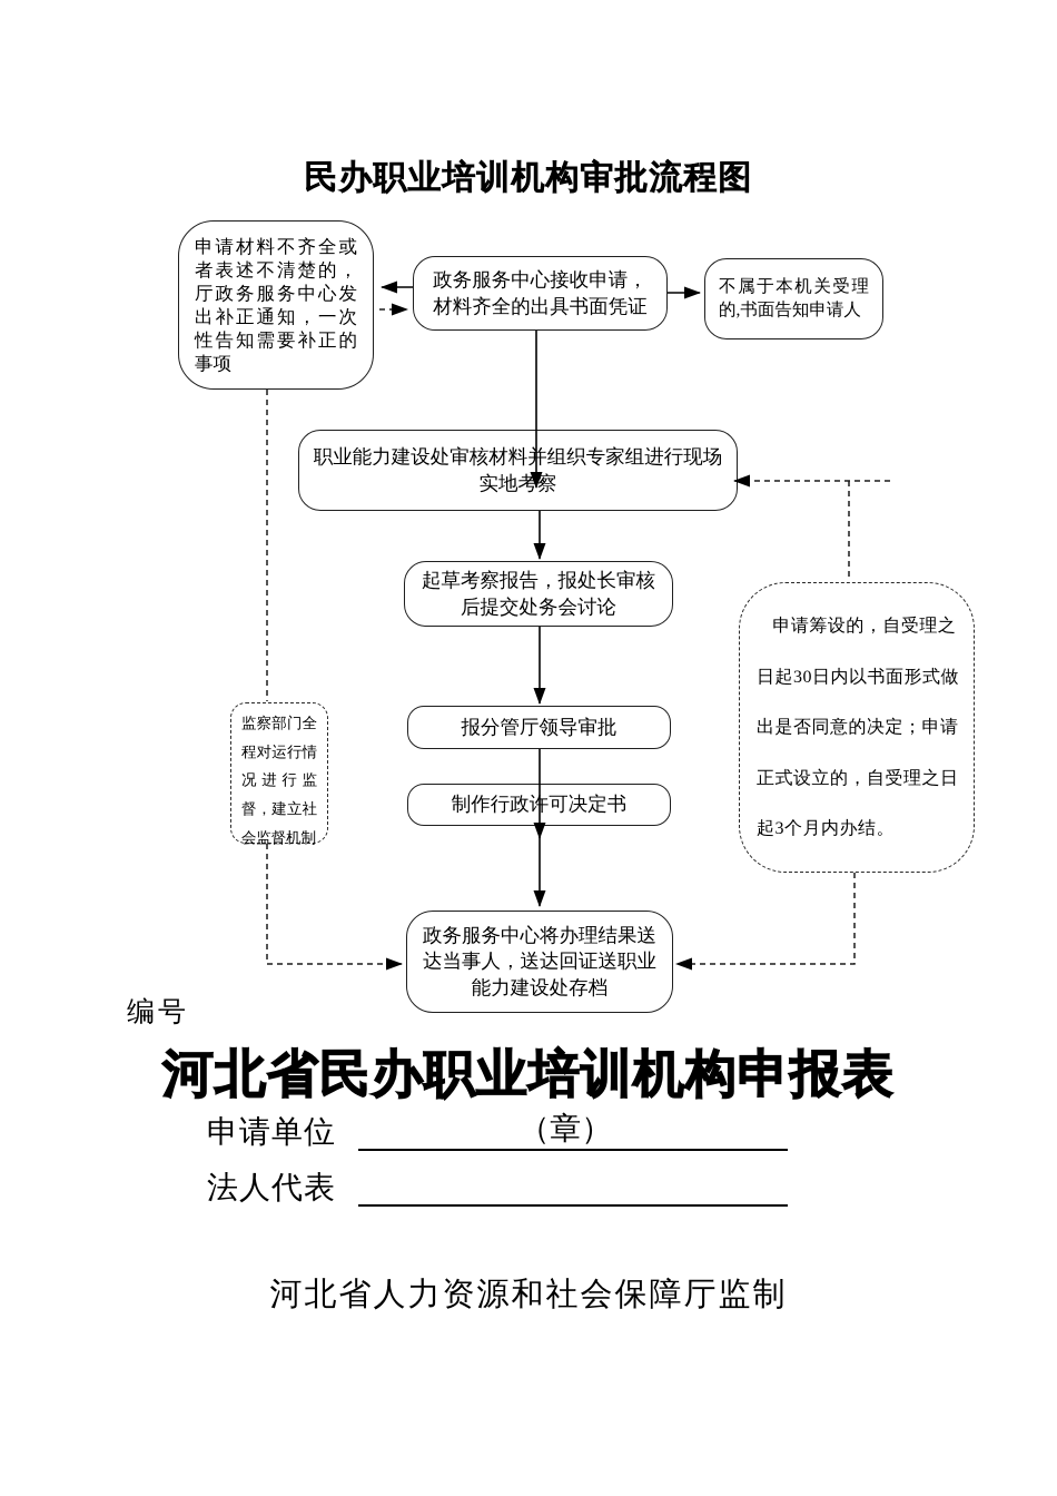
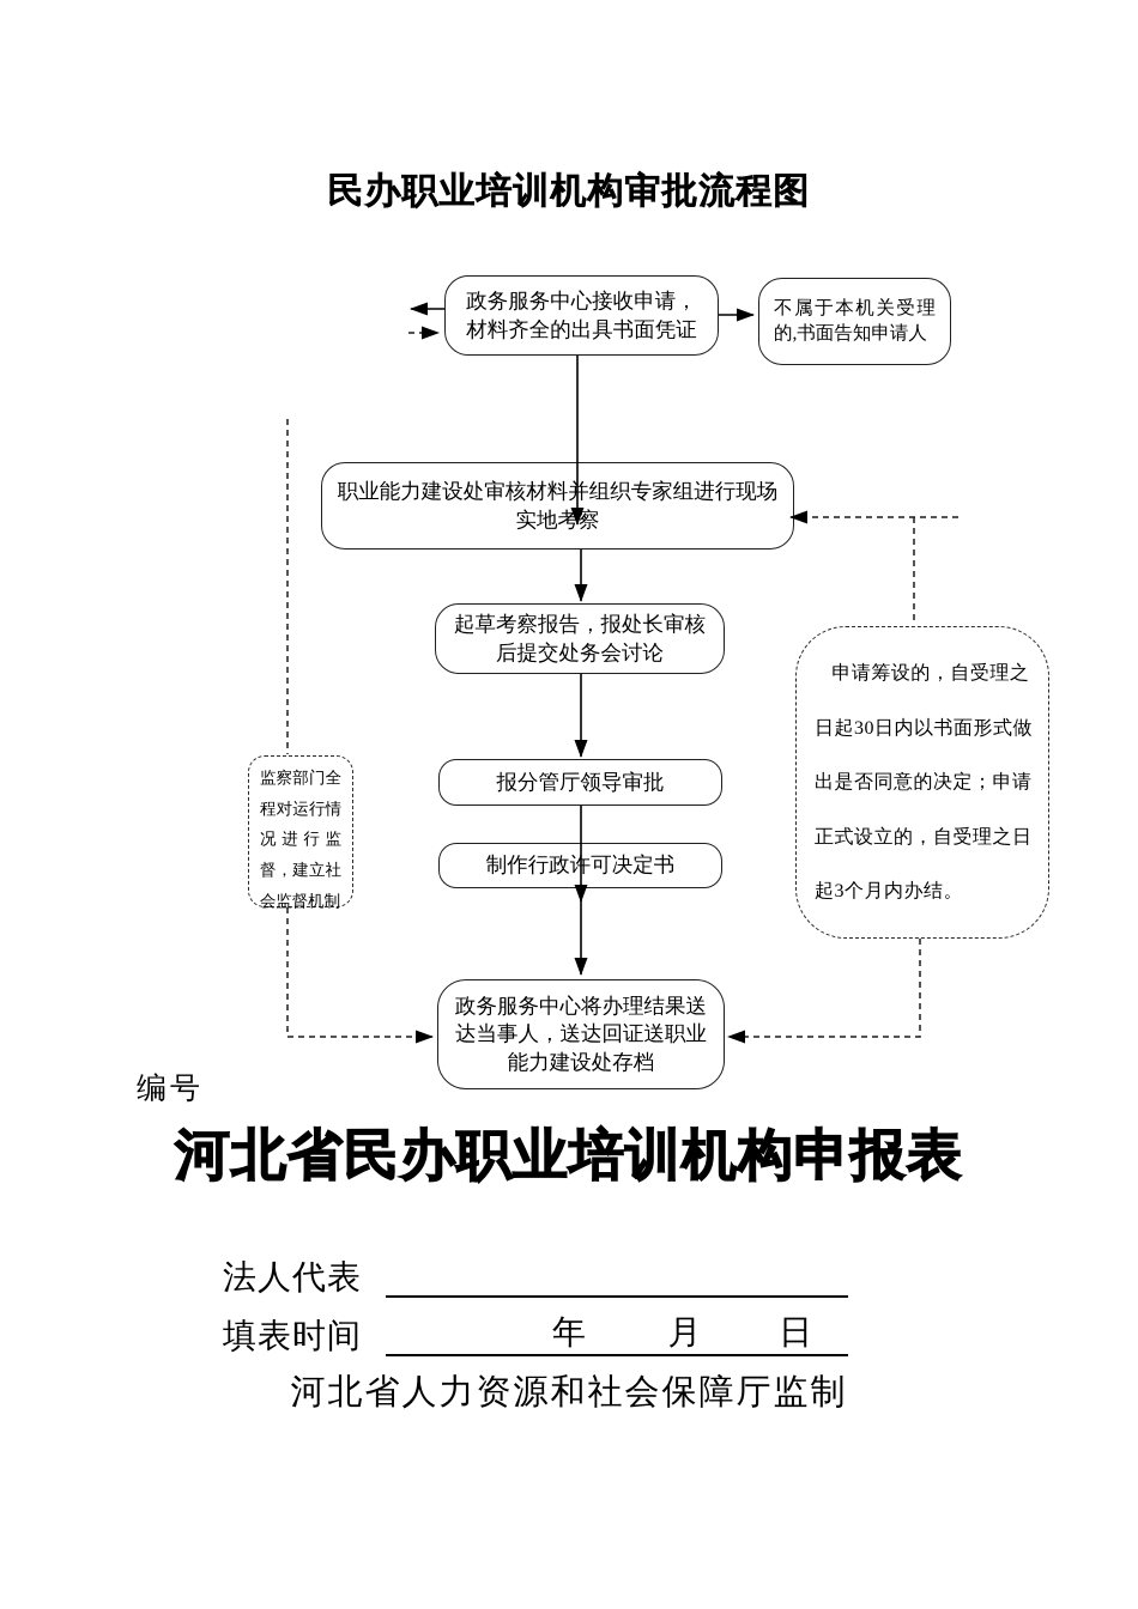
  民办职业培训机构审批流程图
- 申请材料不齐全或者表述不清楚的，厅政务服务中心发出补正通知，一次性告知需要补正的事项
  政务服务中心接收申请，材料齐全的出具书面凭证
  不属于本机关受理的,书面告知申请人
  职业能力建设处审核材料并组织专家组进行现场实地考察
  起草考察报告，报处长审核后提交处务会讨论
  报分管厅领导审批
  制作行政可决定书
  政务服务中心将办理结果送达当事人，送达回证送职业能力建设处存档
  监察部门全程对运行情况进行监督，建立社会监督机制
  申请筹设的，自受理之日起30日内以书面形式做出是否同意的决定；申请正式设立的，自受理之日起3个月内办结。
  编号
  河北省民办职业培训机构申报表
- 申请单位
- （章）
  法人代表
+ 填表时间
+ 年
+ 月
+ 日
  河北省人力资源和社会保障厅监制
